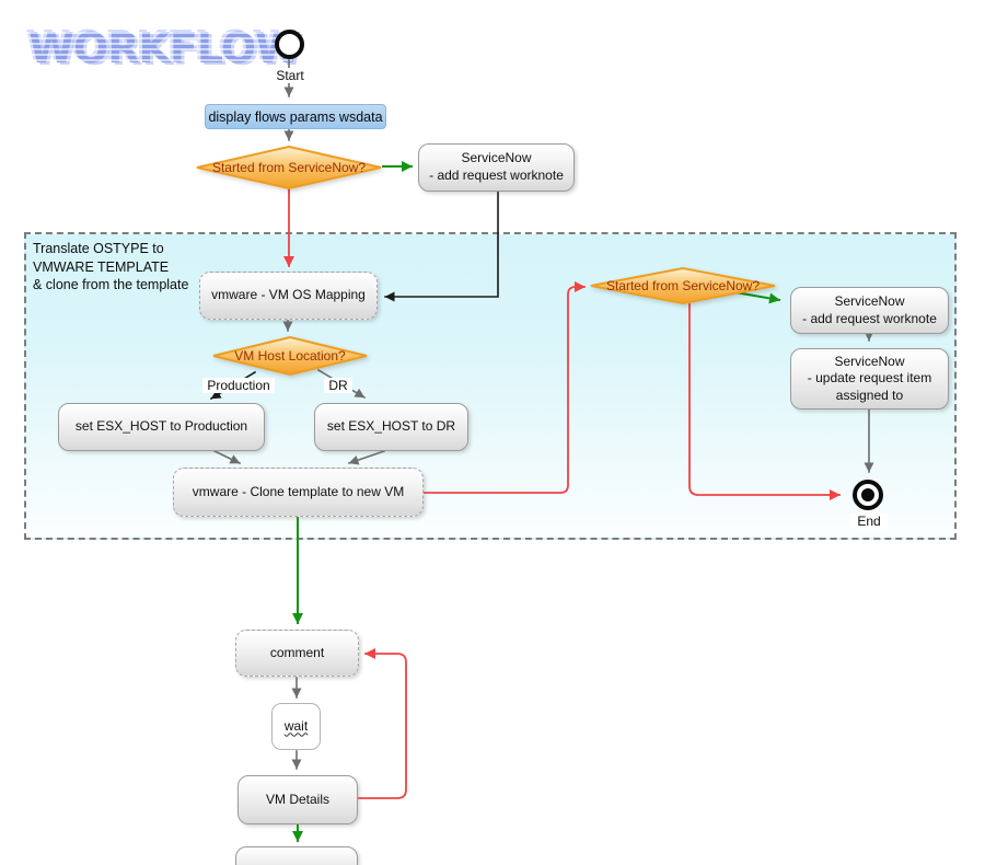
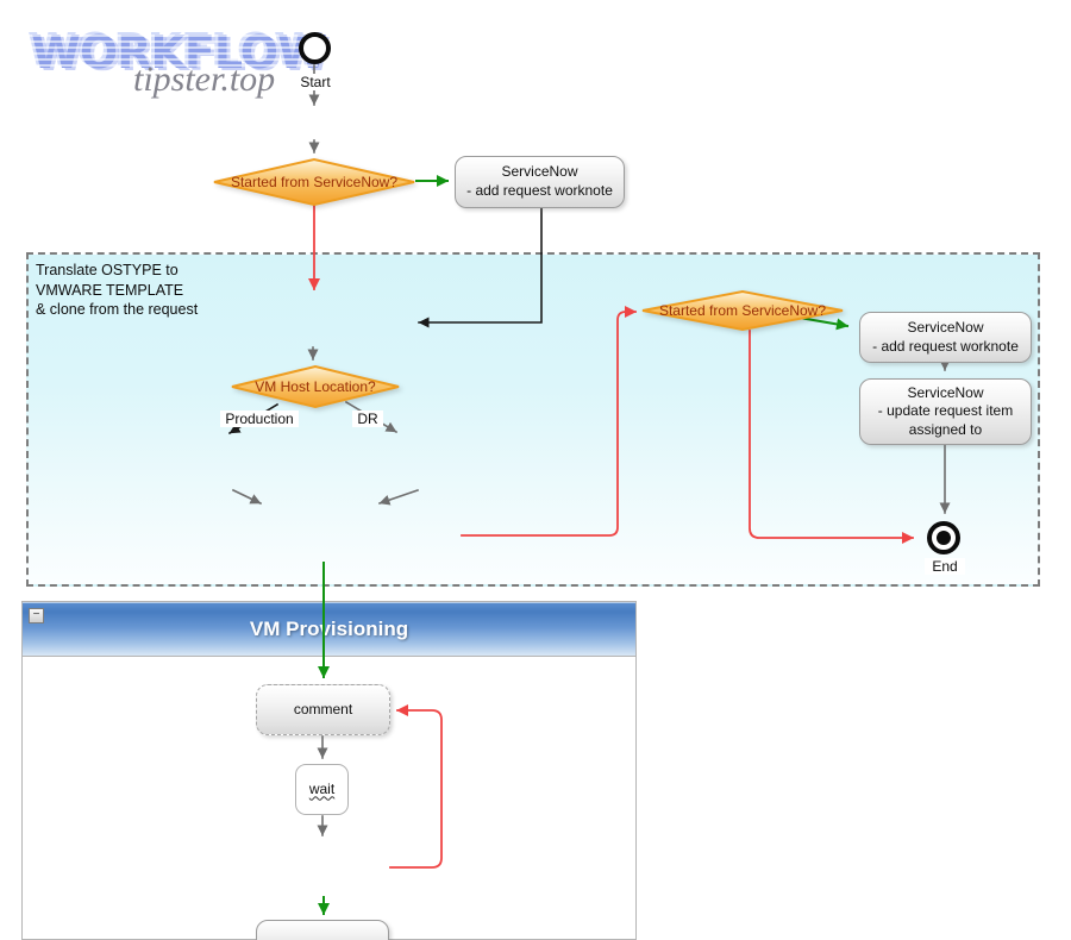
+ tipster.top
  Translate OSTYPE to
  VMWARE TEMPLATE
- & clone from the template
+ & clone from the request
+ −
+ VM Provisioning
  Start
  End
- display flows params wsdata
  Started from ServiceNow?
  ServiceNow
  - add request worknote
- vmware - VM OS Mapping
  VM Host Location?
  Production
  DR
- set ESX_HOST to Production
- set ESX_HOST to DR
- vmware - Clone template to new VM
  Started from ServiceNow?
  ServiceNow
  - add request worknote
  ServiceNow
  - update request item
  assigned to
  comment
  wait
- VM Details
